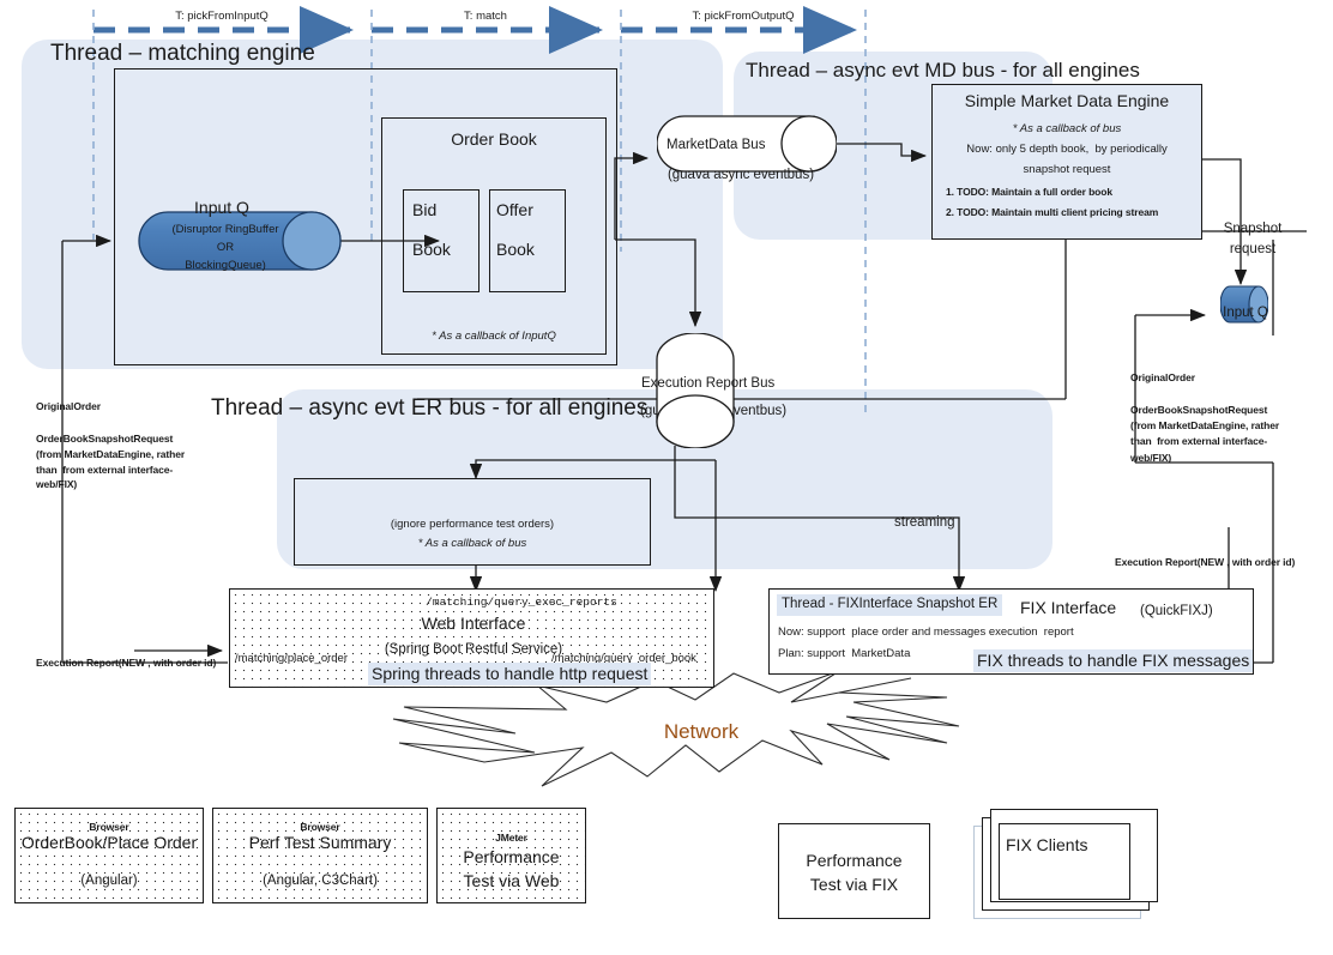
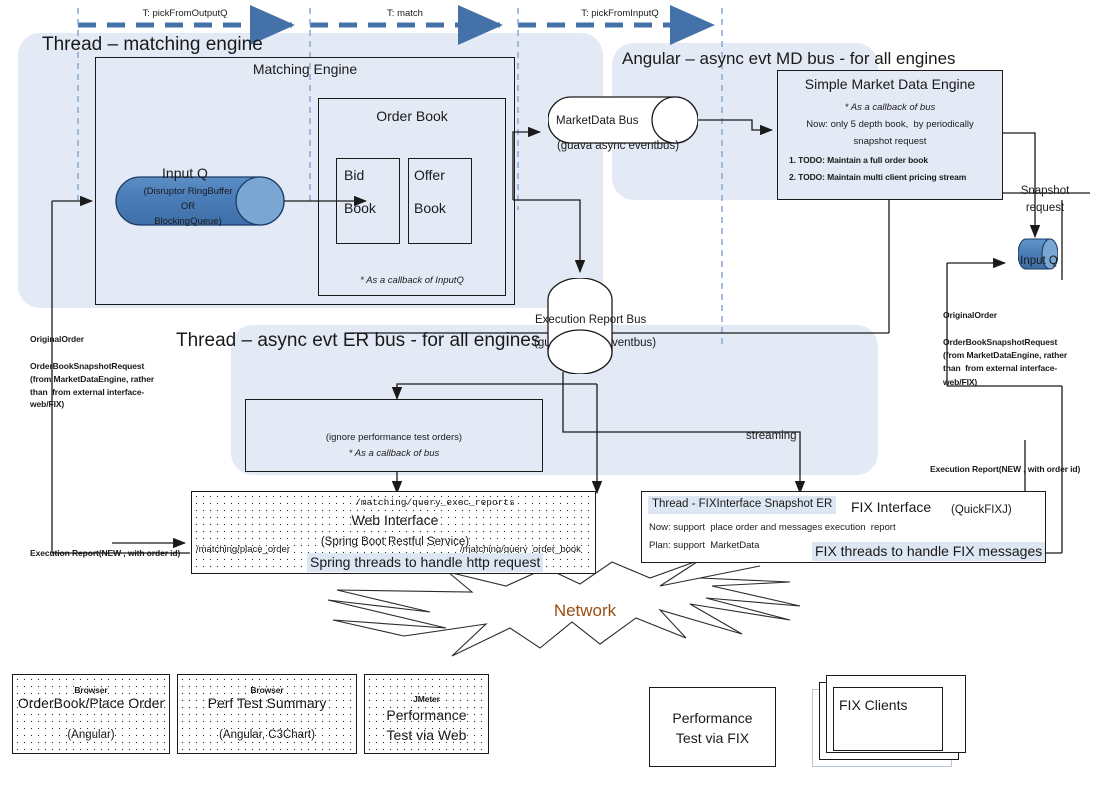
- T: pickFromInputQ
+ T: pickFromOutputQ
  T: match
- T: pickFromOutputQ
+ T: pickFromInputQ
  Thread – matching engine
- Thread – async evt MD bus - for all engines
+ Angular – async evt MD bus - for all engines
  Thread – async evt ER bus - for all engines
+ Matching Engine
  Input Q
  (Disruptor RingBuffer
  OR
  BlockingQueue)
  Order Book
  Bid
  Book
  Offer
  Book
  * As a callback of InputQ
  MarketData Bus
  (guava async eventbus)
  Simple Market Data Engine
  * As a callback of bus
  Now: only 5 depth book, by periodically
  snapshot request
  1. TODO: Maintain a full order book
  2. TODO: Maintain multi client pricing stream
  Execution Report Bus
  (ignore performance test orders)
  * As a callback of bus
  streaming
  /matching/query_exec_reports
  Web Interface
  (Spring Boot Restful Service)
  /matching/place_order
  /matching/query_order_book
  Spring threads to handle http request
  Thread - FIXInterface Snapshot ER
  FIX Interface
  (QuickFIXJ)
  Now: support place order and messages execution report
  Plan: support MarketData
  FIX threads to handle FIX messages
  OriginalOrder
  OrderBookSnapshotRequest
  (from MarketDataEngine, rather
  than from external interface-
  web/FIX)
  Execution Report(NEW , with order id)
  Snapshot
  request
  Input Q
  OriginalOrder
  OrderBookSnapshotRequest
  (from MarketDataEngine, rather
  than from external interface-
  web/FIX)
  Execution Report(NEW , with order id)
  Network
  Browser
  OrderBook/Place Order
  (Angular)
  Browser
  Perf Test Summary
  (Angular, C3Chart)
  JMeter
  Performance
  Test via Web
  Performance
  Test via FIX
  FIX Clients
